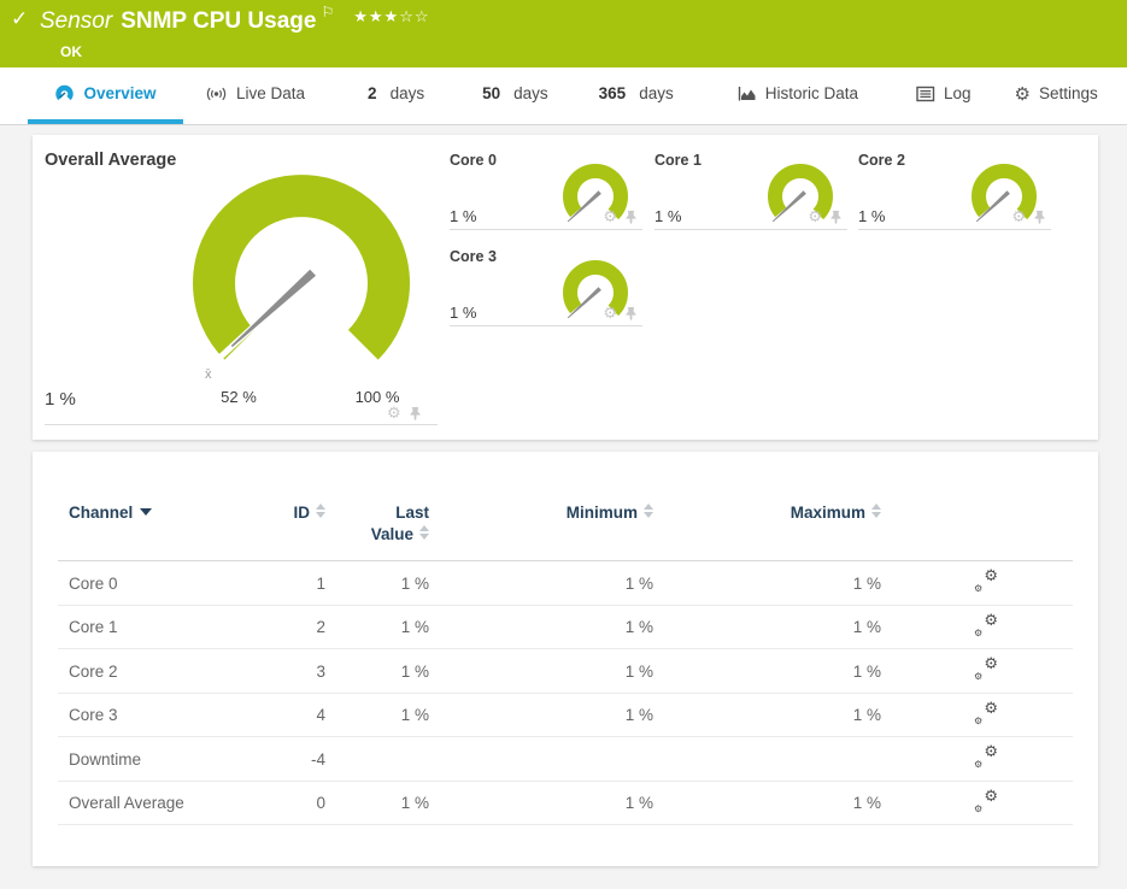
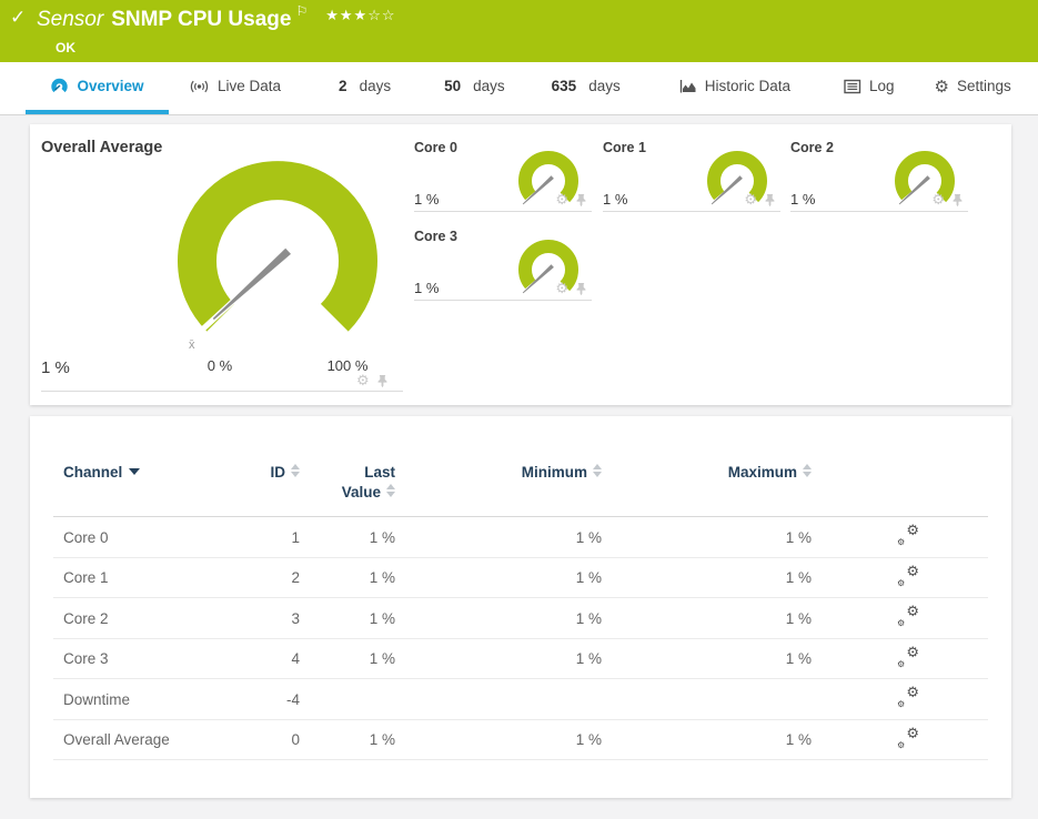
  ✓
  Sensor SNMP CPU Usage ⚐ ★★★☆☆
  OK
  Overview
  Live Data
  2
  days
  50
  days
- 365
+ 635
  days
  Historic Data
  Log
  ⚙
  Settings
  Overall Average
  x̄
- 52 %
+ 0 %
  100 %
  1 %
  ⚙
  Core 0
  1 %
  ⚙
  Core 1
  1 %
  ⚙
  Core 2
  1 %
  ⚙
  Core 3
  1 %
  ⚙
  Channel	ID	LastValue	Minimum	Maximum
  Core 0	1	1 %	1 %	1 %	⚙⚙
  Core 1	2	1 %	1 %	1 %	⚙⚙
  Core 2	3	1 %	1 %	1 %	⚙⚙
  Core 3	4	1 %	1 %	1 %	⚙⚙
  Downtime	-4				⚙⚙
  Overall Average	0	1 %	1 %	1 %	⚙⚙
